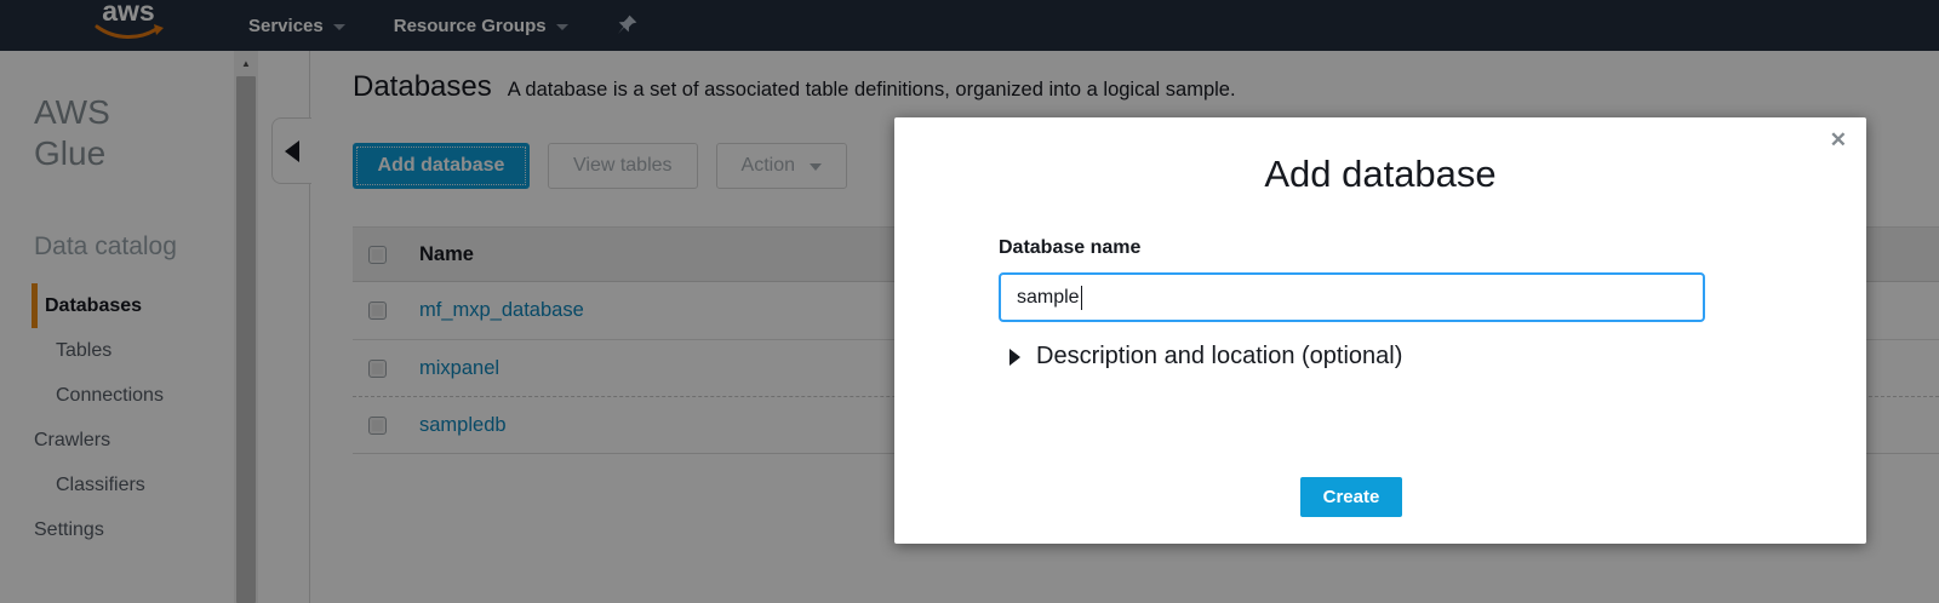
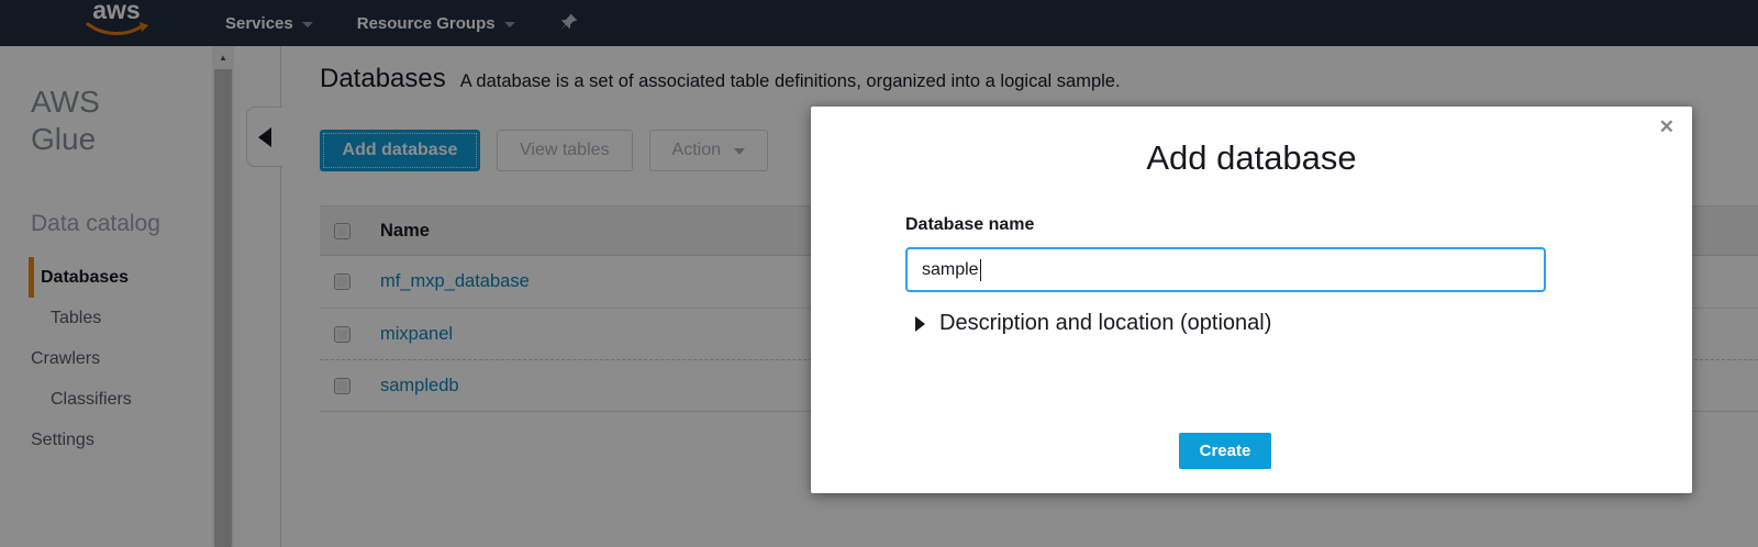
  aws
  Services
  Resource Groups
  AWS Glue
  Data catalog
  Databases
  Tables
- Connections
  Crawlers
  Classifiers
  Settings
  ▲
  Databases
  A database is a set of associated table definitions, organized into a logical sample.
  Add database
  View tables
  Action
  Name
  mf_mxp_database
  mixpanel
  sampledb
  ✕
  Add database
  Database name
  sample
  Description and location (optional)
  Create
